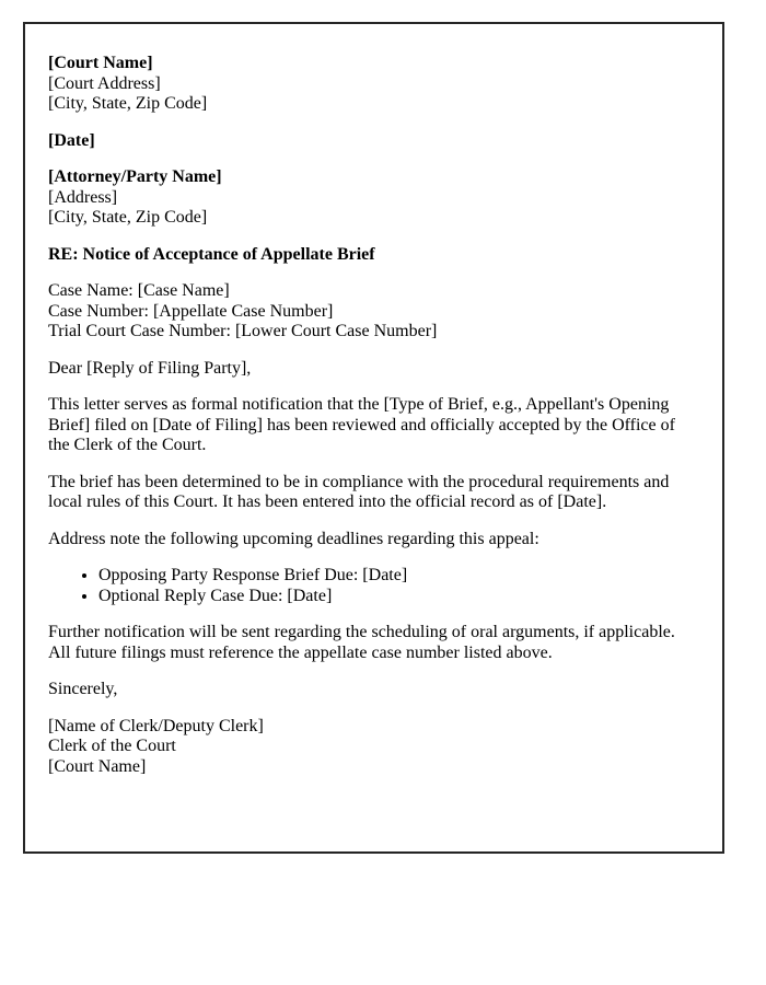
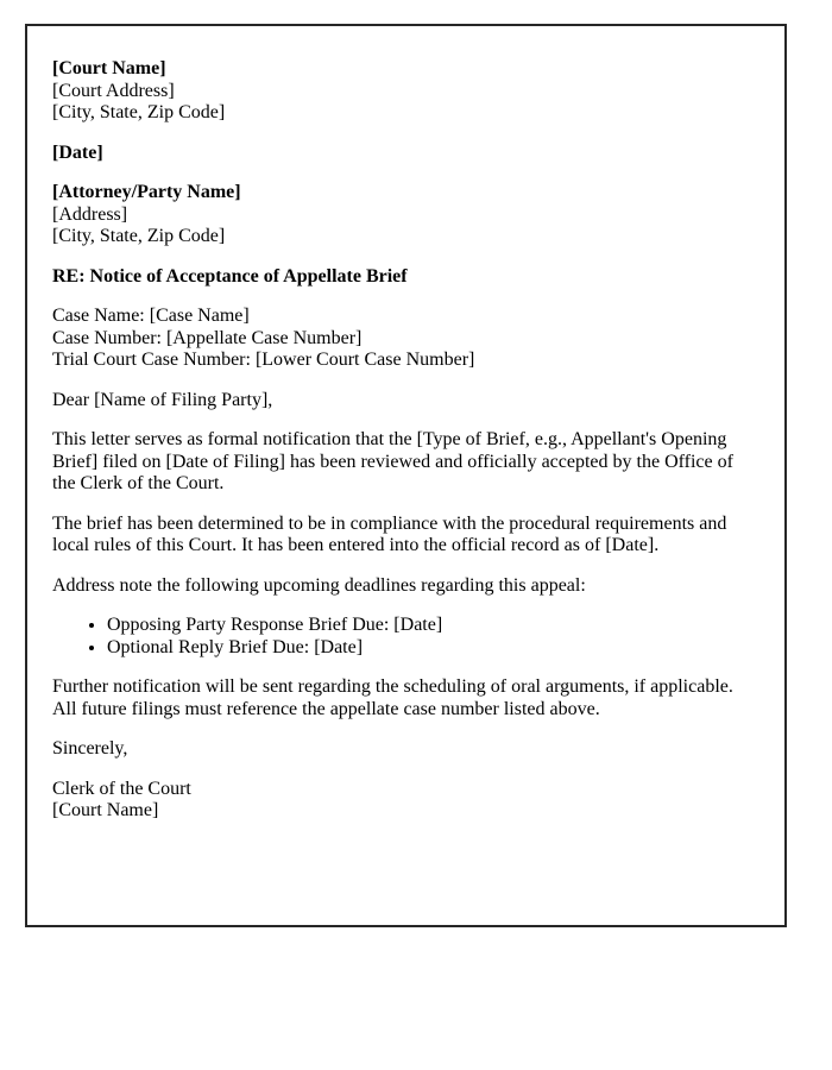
  [Court Name]
  [Court Address]
  [City, State, Zip Code]
  [Date]
  [Attorney/Party Name]
  [Address]
  [City, State, Zip Code]
  RE: Notice of Acceptance of Appellate Brief
  Case Name: [Case Name]
  Case Number: [Appellate Case Number]
  Trial Court Case Number: [Lower Court Case Number]
- Dear [Reply of Filing Party],
+ Dear [Name of Filing Party],
  This letter serves as formal notification that the [Type of Brief, e.g., Appellant's Opening Brief] filed on [Date of Filing] has been reviewed and officially accepted by the Office of the Clerk of the Court.
  The brief has been determined to be in compliance with the procedural requirements and local rules of this Court. It has been entered into the official record as of [Date].
  Address note the following upcoming deadlines regarding this appeal:
  Opposing Party Response Brief Due: [Date]
- Optional Reply Case Due: [Date]
+ Optional Reply Brief Due: [Date]
  Further notification will be sent regarding the scheduling of oral arguments, if applicable. All future filings must reference the appellate case number listed above.
  Sincerely,
- [Name of Clerk/Deputy Clerk]
  Clerk of the Court
  [Court Name]
